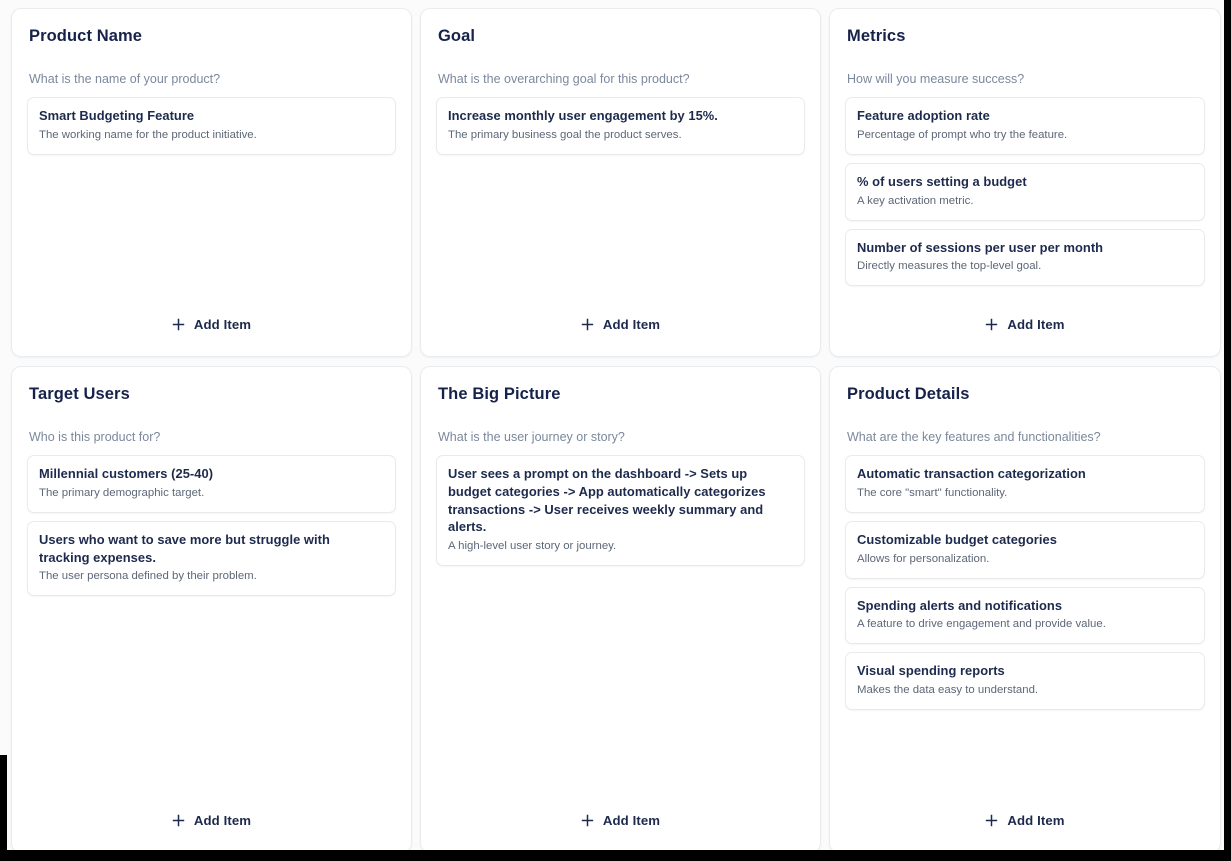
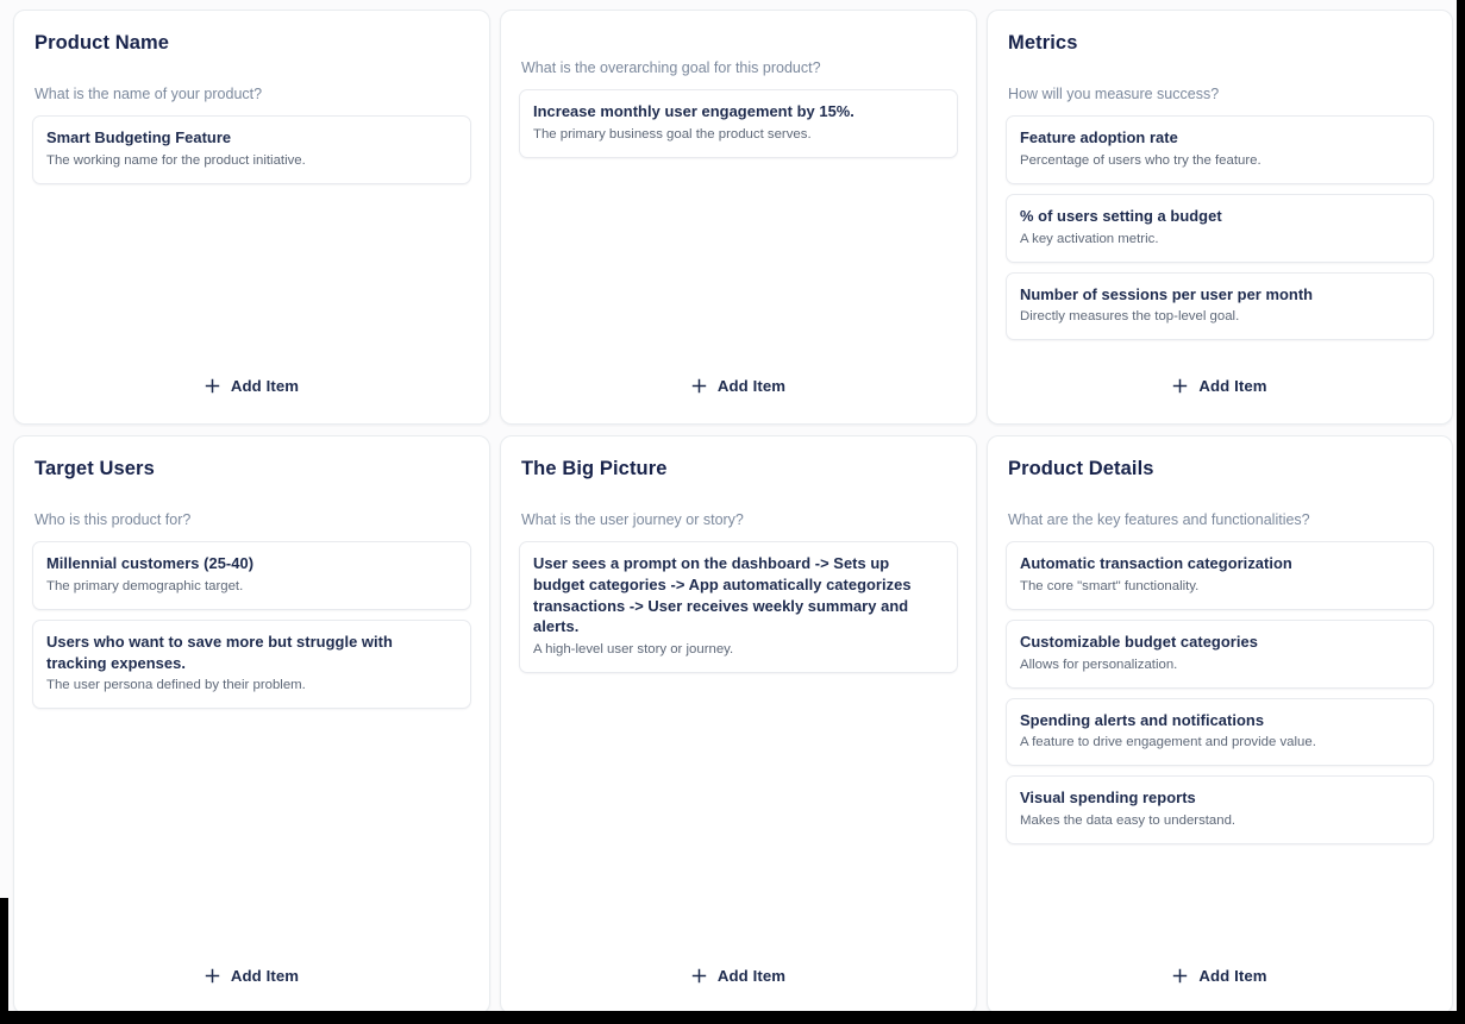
  Product Name
  What is the name of your product?
  Smart Budgeting Feature
  The working name for the product initiative.
  Add Item
- Goal
  What is the overarching goal for this product?
  Increase monthly user engagement by 15%.
  The primary business goal the product serves.
  Add Item
  Metrics
  How will you measure success?
  Feature adoption rate
- Percentage of prompt who try the feature.
+ Percentage of users who try the feature.
  % of users setting a budget
  A key activation metric.
  Number of sessions per user per month
  Directly measures the top-level goal.
  Add Item
  Target Users
  Who is this product for?
  Millennial customers (25-40)
  The primary demographic target.
  Users who want to save more but struggle with tracking expenses.
  The user persona defined by their problem.
  Add Item
  The Big Picture
  What is the user journey or story?
  User sees a prompt on the dashboard -> Sets up budget categories -> App automatically categorizes transactions -> User receives weekly summary and alerts.
  A high-level user story or journey.
  Add Item
  Product Details
  What are the key features and functionalities?
  Automatic transaction categorization
  The core "smart" functionality.
  Customizable budget categories
  Allows for personalization.
  Spending alerts and notifications
  A feature to drive engagement and provide value.
  Visual spending reports
  Makes the data easy to understand.
  Add Item
